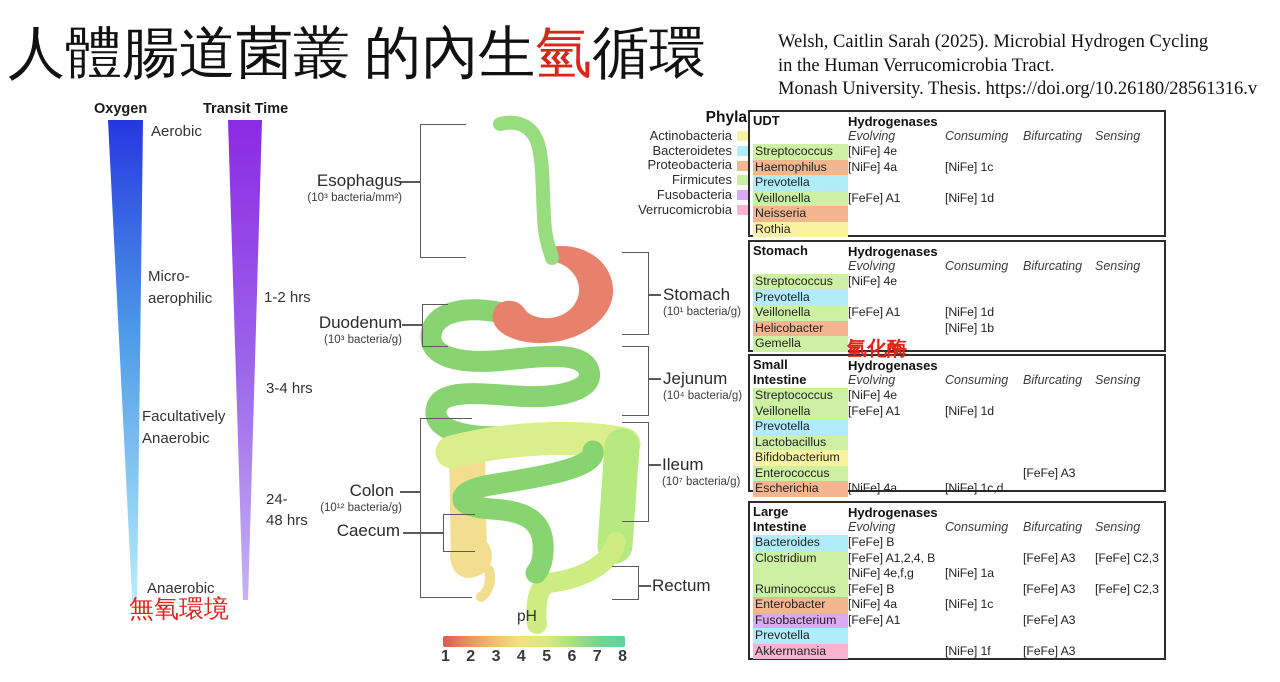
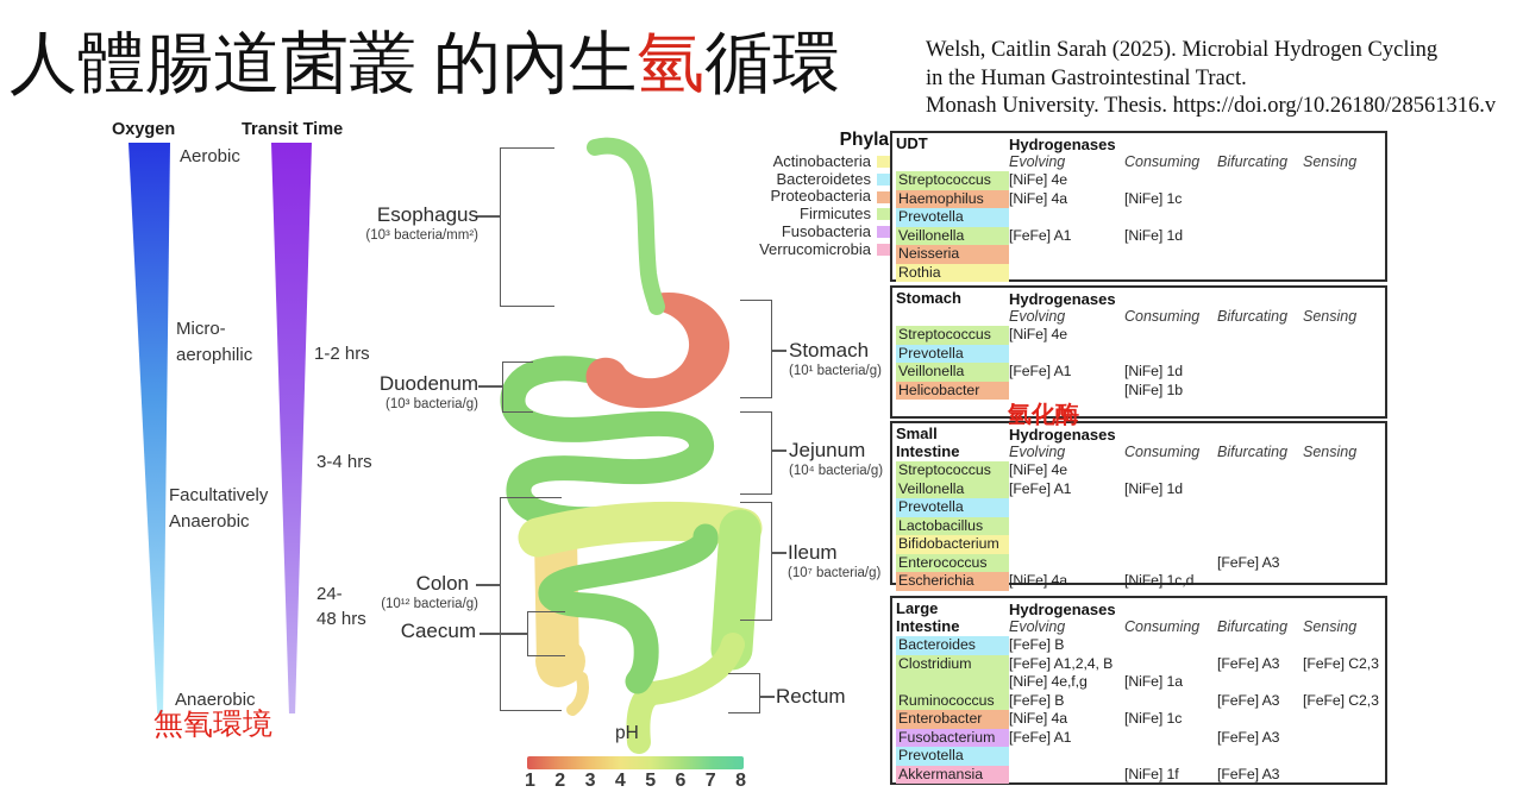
  人體腸道菌叢 的內生氫循環
  Welsh, Caitlin Sarah (2025). Microbial Hydrogen Cycling
- in the Human Verrucomicrobia Tract.
+ in the Human Gastrointestinal Tract.
  Monash University. Thesis. https://doi.org/10.26180/28561316.v
  Oxygen
  Transit Time
  Aerobic
  Micro-
  aerophilic
  Facultatively
  Anaerobic
  Anaerobic
  1-2 hrs
  3-4 hrs
  24-
  48 hrs
  Esophagus
  (10³ bacteria/mm²)
  Duodenum
  (10³ bacteria/g)
  Colon
  (10¹² bacteria/g)
  Caecum
  Stomach
  (10¹ bacteria/g)
  Jejunum
  (10⁴ bacteria/g)
  Ileum
  (10⁷ bacteria/g)
  Rectum
  Phyla
  Actinobacteria
  Bacteroidetes
  Proteobacteria
  Firmicutes
  Fusobacteria
  Verrucomicrobia
  pH
  1
  2
  3
  4
  5
  6
  7
  8
  氫化酶
  無氧環境
  UDT
  Hydrogenases
  Evolving
  Consuming
  Bifurcating
  Sensing
  Streptococcus
  [NiFe] 4e
  Haemophilus
  [NiFe] 4a
  [NiFe] 1c
  Prevotella
  Veillonella
  [FeFe] A1
  [NiFe] 1d
  Neisseria
  Rothia
  Stomach
  Hydrogenases
  Evolving
  Consuming
  Bifurcating
  Sensing
  Streptococcus
  [NiFe] 4e
  Prevotella
  Veillonella
  [FeFe] A1
  [NiFe] 1d
  Helicobacter
  [NiFe] 1b
- Gemella
  Small
  Intestine
  Hydrogenases
  Evolving
  Consuming
  Bifurcating
  Sensing
  Streptococcus
  [NiFe] 4e
  Veillonella
  [FeFe] A1
  [NiFe] 1d
  Prevotella
  Lactobacillus
  Bifidobacterium
  Enterococcus
  [FeFe] A3
  Escherichia
  [NiFe] 4a
  [NiFe] 1c,d
  Large
  Intestine
  Hydrogenases
  Evolving
  Consuming
  Bifurcating
  Sensing
  Bacteroides
  [FeFe] B
  Clostridium
  [FeFe] A1,2,4, B
  [NiFe] 4e,f,g
  [NiFe] 1a
  [FeFe] A3
  [FeFe] C2,3
  Ruminococcus
  [FeFe] B
  [FeFe] A3
  [FeFe] C2,3
  Enterobacter
  [NiFe] 4a
  [NiFe] 1c
  Fusobacterium
  [FeFe] A1
  [FeFe] A3
  Prevotella
  Akkermansia
  [NiFe] 1f
  [FeFe] A3
